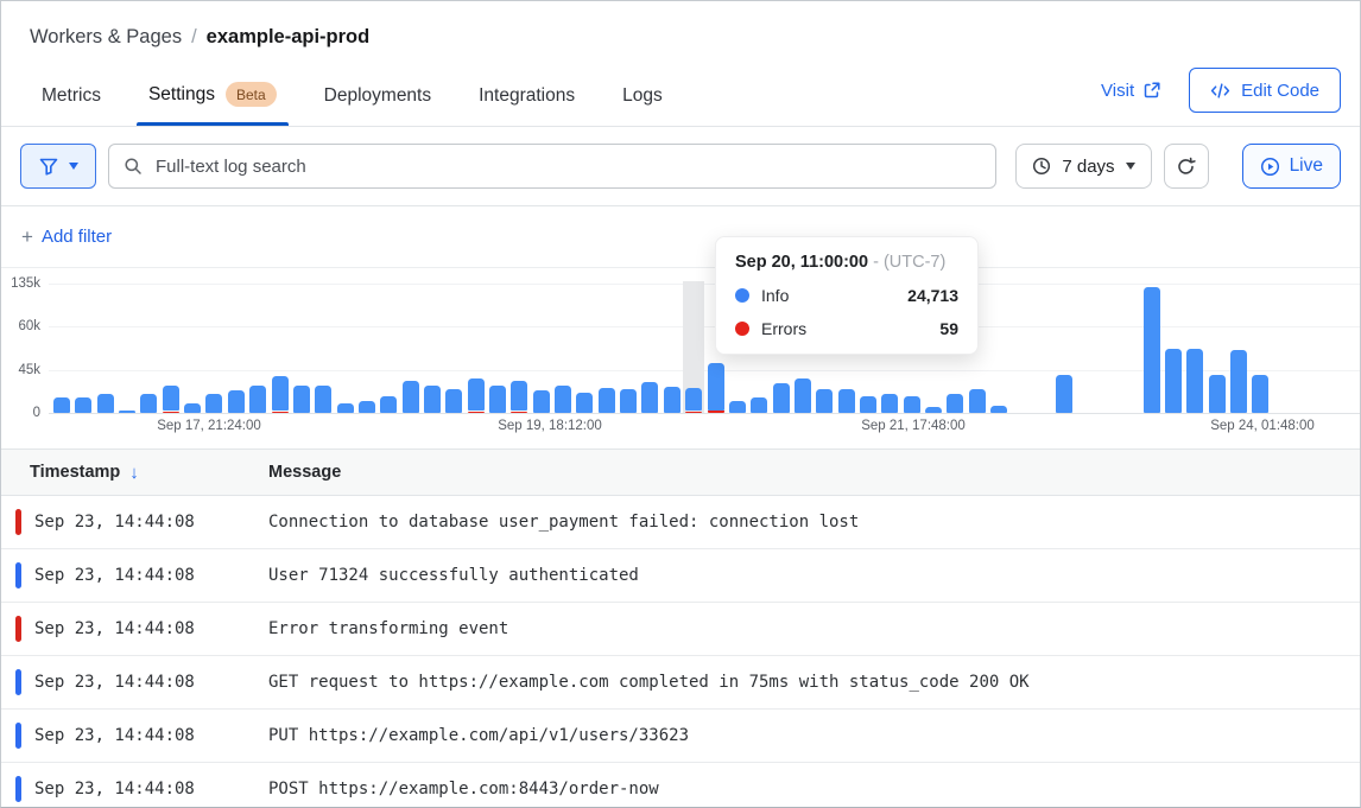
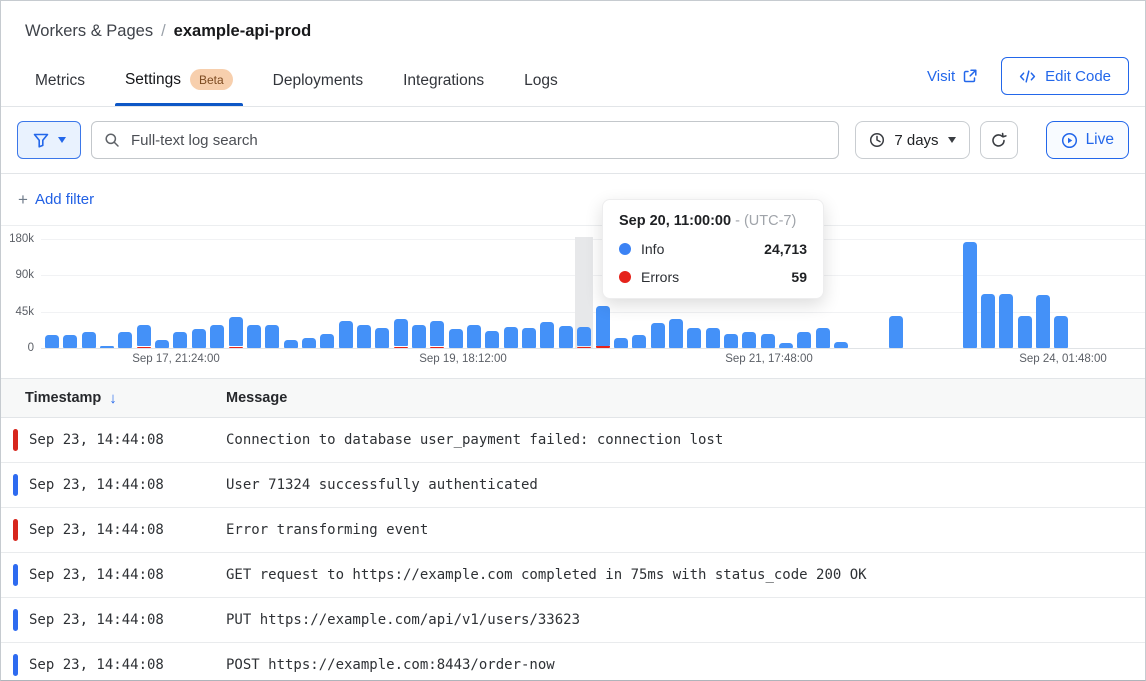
  Workers & Pages / example-api-prod
  Metrics
  Settings
  Beta
  Deployments
  Integrations
  Logs
  Visit
  Edit Code
  Full-text log search
  7 days
  Live
  +
  Add filter
  0
  45k
- 60k
+ 90k
- 135k
+ 180k
  Sep 17, 21:24:00
  Sep 19, 18:12:00
  Sep 21, 17:48:00
  Sep 24, 01:48:00
  Sep 20, 11:00:00 - (UTC-7)
  Info
  24,713
  Errors
  59
  Timestamp
  ↓
  Message
  Sep 23, 14:44:08
  Connection to database user_payment failed: connection lost
  Sep 23, 14:44:08
  User 71324 successfully authenticated
  Sep 23, 14:44:08
  Error transforming event
  Sep 23, 14:44:08
  GET request to https://example.com completed in 75ms with status_code 200 OK
  Sep 23, 14:44:08
  PUT https://example.com/api/v1/users/33623
  Sep 23, 14:44:08
  POST https://example.com:8443/order-now
